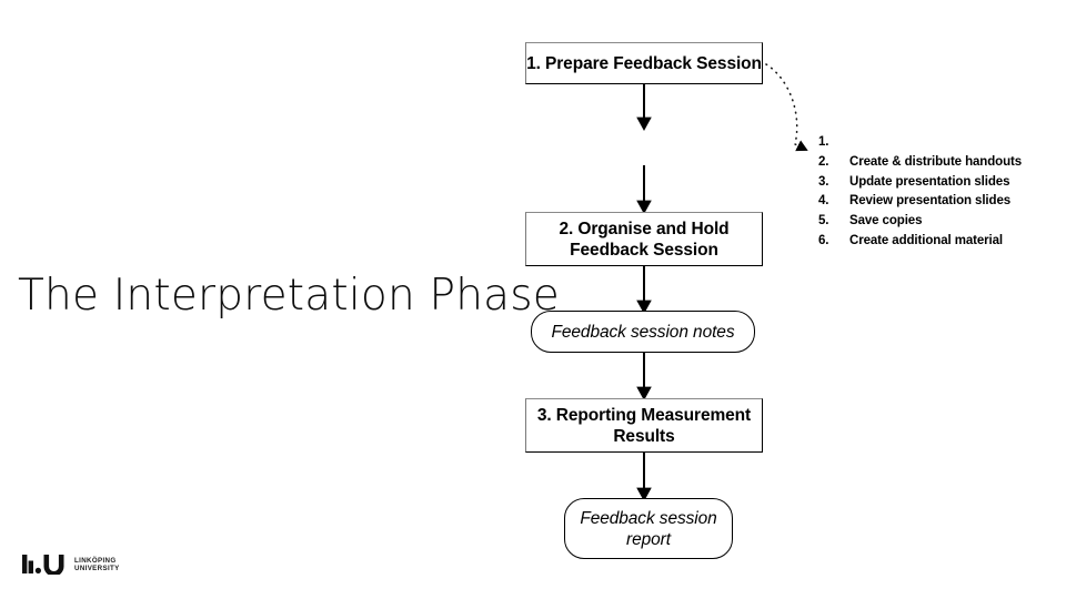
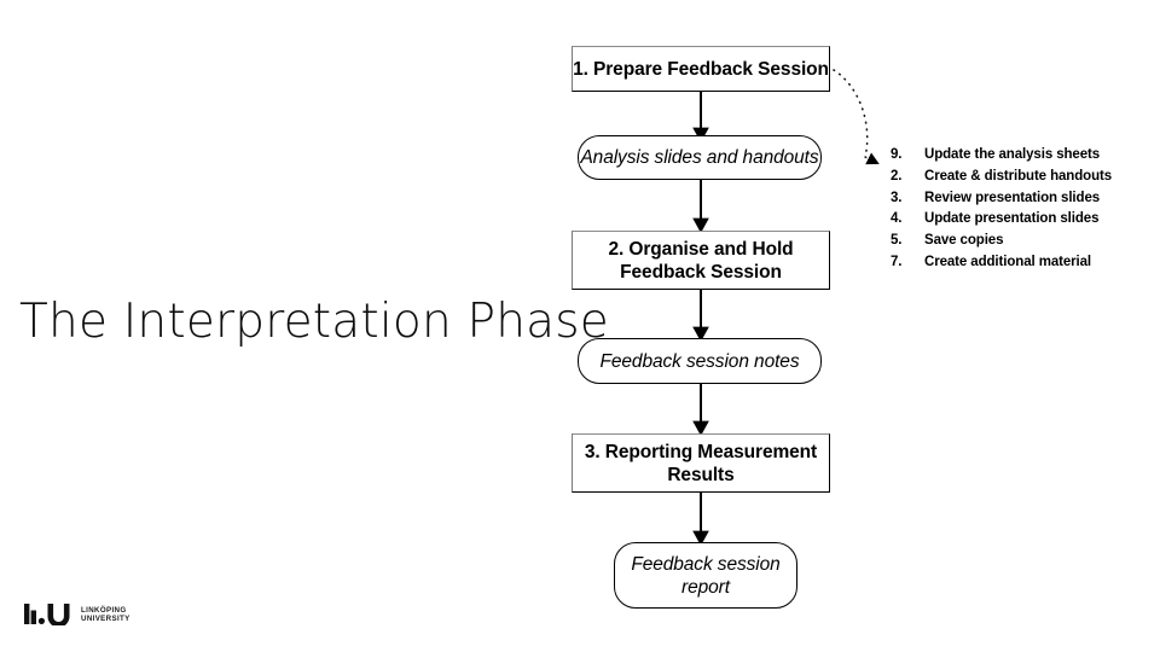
  The Interpretation Pha
  1. Prepare Feedback Session
+ Analysis slides and handouts
  2. Organise and Hold
  Feedback Session
  Feedback session notes
  3. Reporting Measurement
  Results
  Feedback session
  report
- 1.
+ 9.
+ Update the analysis sheets
  2.
  Create & distribute handouts
  3.
- Update presentation slides
+ Review presentation slides
  4.
- Review presentation slides
+ Update presentation slides
  5.
  Save copies
- 6.
+ 7.
  Create additional material
